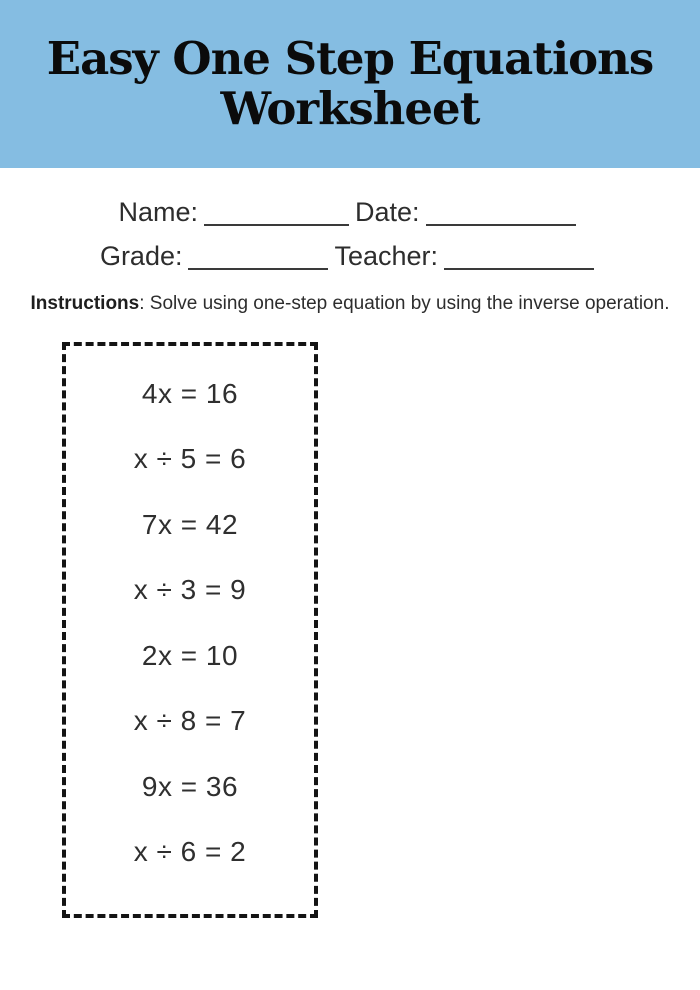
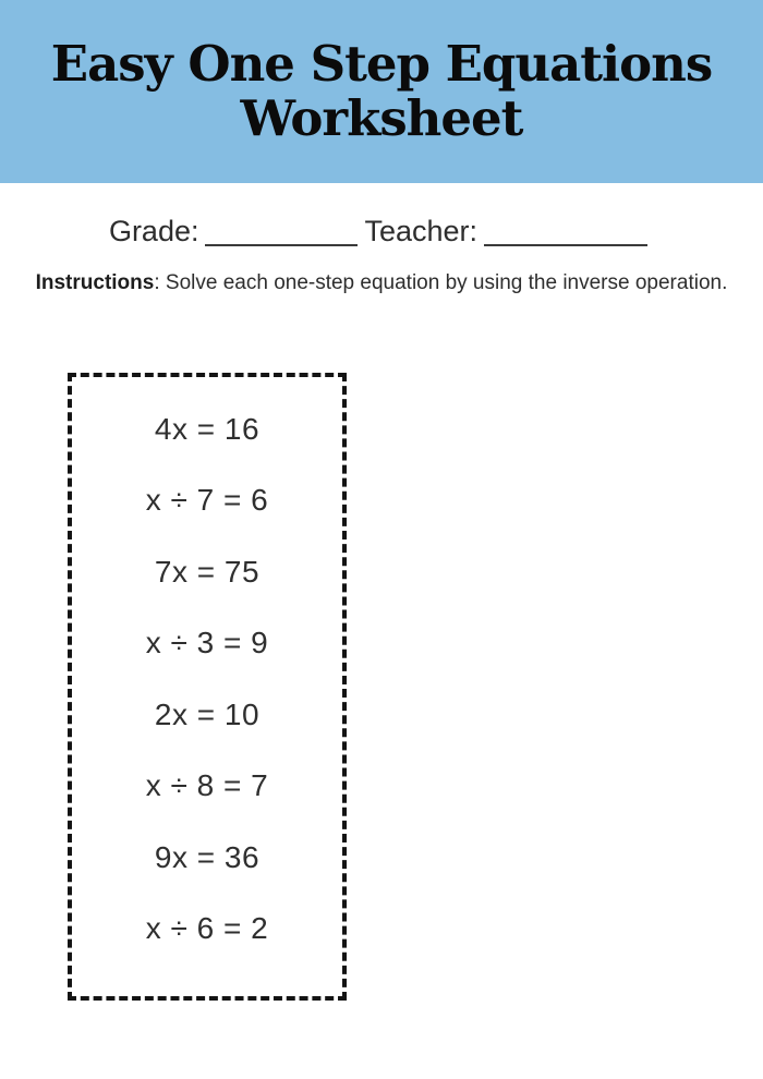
  Easy One Step Equations
  Worksheet
- Name: Date:
  Grade: Teacher:
- Instructions: Solve using one-step equation by using the inverse operation.
+ Instructions: Solve each one-step equation by using the inverse operation.
  4x = 16
- x ÷ 5 = 6
+ x ÷ 7 = 6
- 7x = 42
+ 7x = 75
  x ÷ 3 = 9
  2x = 10
  x ÷ 8 = 7
  9x = 36
  x ÷ 6 = 2
